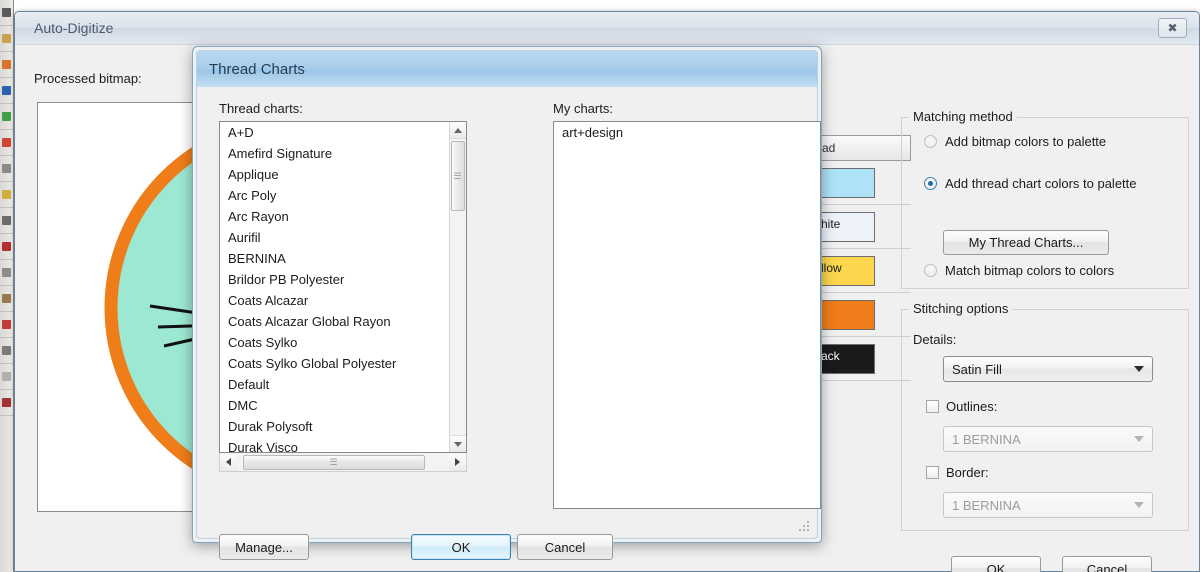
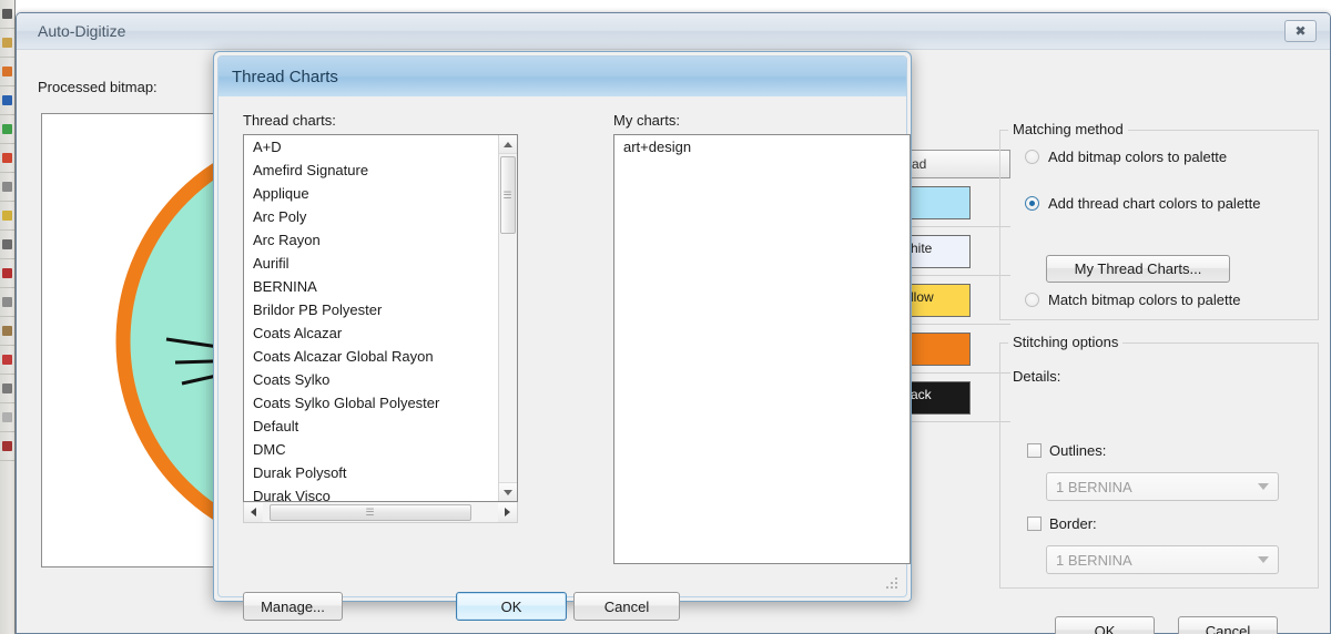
  Auto-Digitize
  ✖
  Processed bitmap:
  ad
  hite
  llow
  ack
  Matching method
  Add bitmap colors to palette
  Add thread chart colors to palette
  My Thread Charts...
- Match bitmap colors to colors
+ Match bitmap colors to palette
  Stitching options
  Details:
- Satin Fill
  Outlines:
  1 BERNINA
  Border:
  1 BERNINA
  OK
  Cancel
  Thread Charts
  Thread charts:
  My charts:
  A+D
  Amefird Signature
  Applique
  Arc Poly
  Arc Rayon
  Aurifil
  BERNINA
  Brildor PB Polyester
  Coats Alcazar
  Coats Alcazar Global Rayon
  Coats Sylko
  Coats Sylko Global Polyester
  Default
  DMC
  Durak Polysoft
  Durak Visco
  ☰
  ☰
  art+design
  Manage...
  OK
  Cancel
